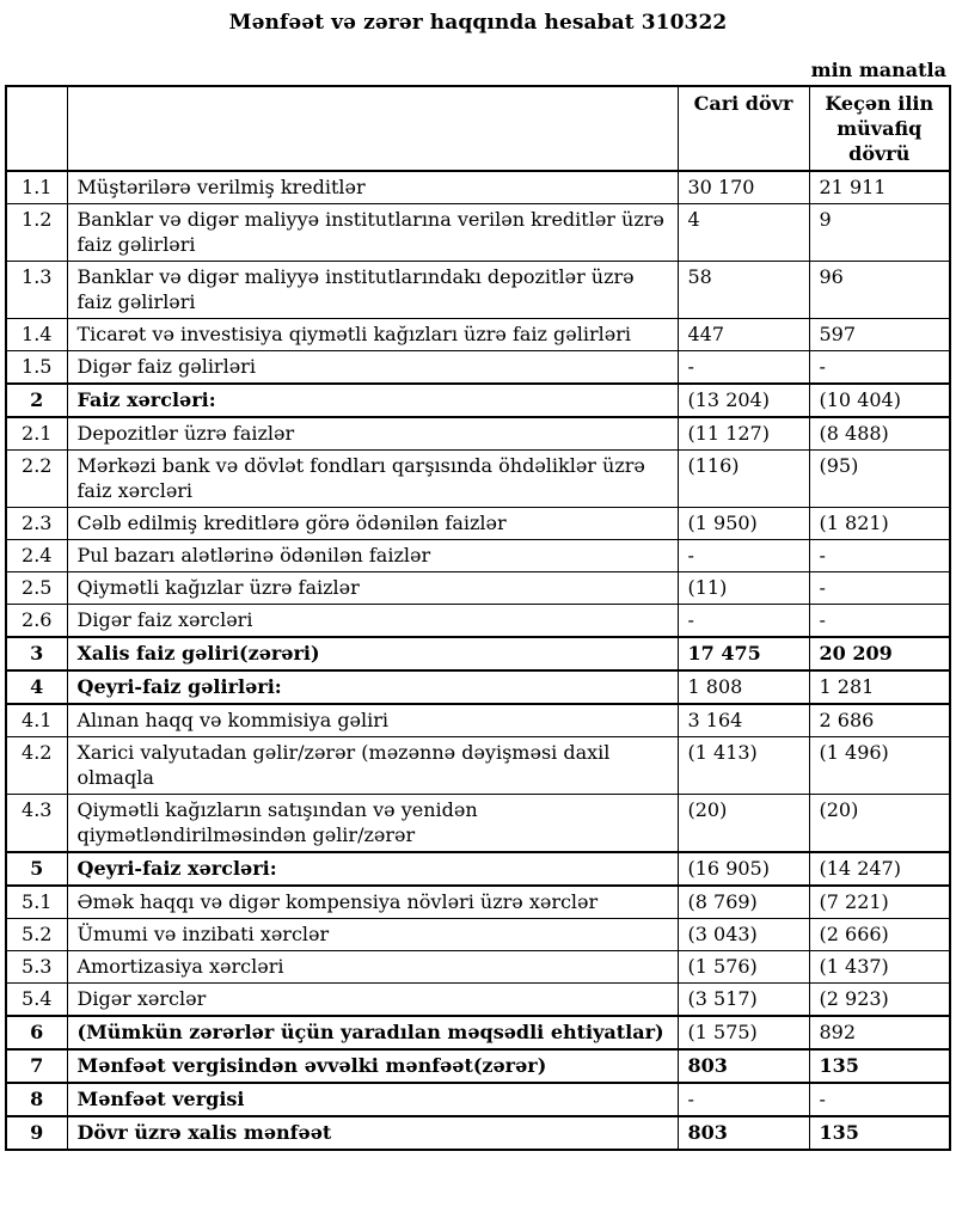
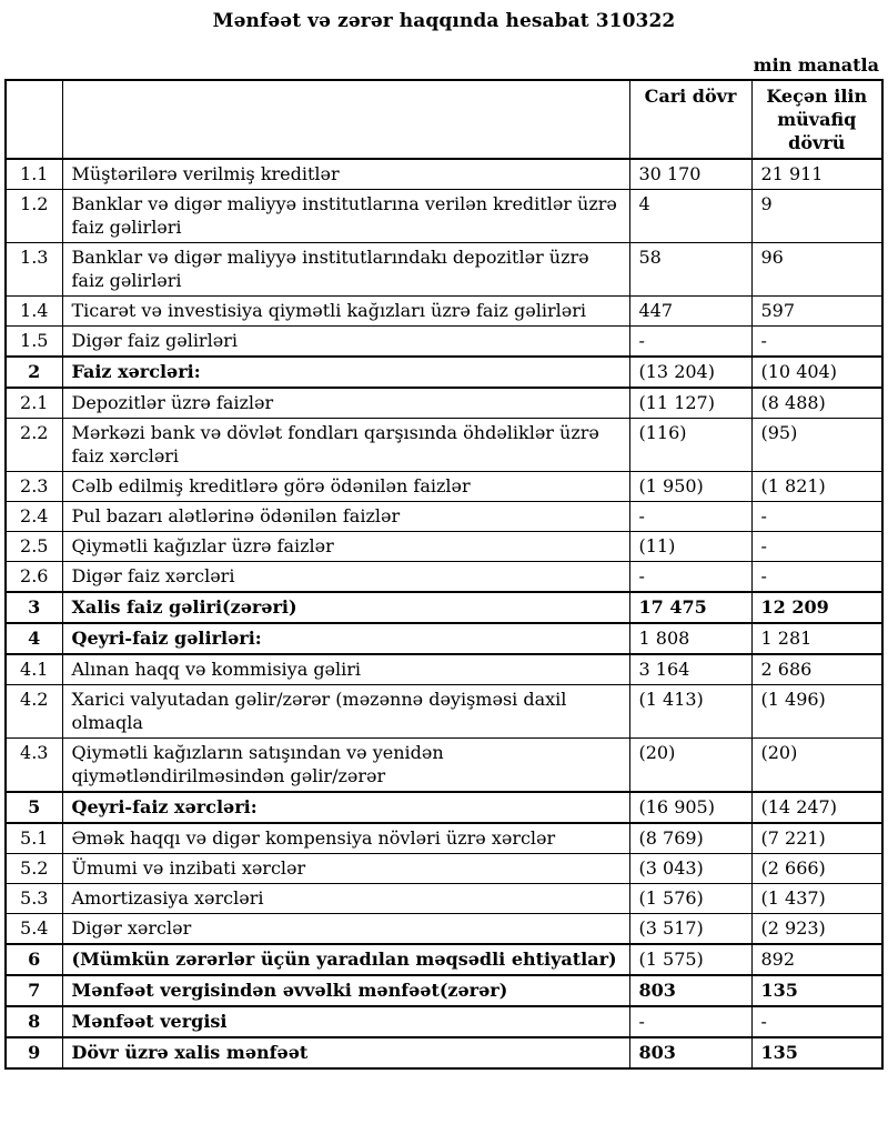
  Mənfəət və zərər haqqında hesabat 310322
  min manatla
  		Cari dövr	Keçən ilin müvafiq dövrü
  1.1	Müştərilərə verilmiş kreditlər	30 170	21 911
  1.2	Banklar və digər maliyyə institutlarına verilən kreditlər üzrə faiz gəlirləri	4	9
  1.3	Banklar və digər maliyyə institutlarındakı depozitlər üzrə faiz gəlirləri	58	96
  1.4	Ticarət və investisiya qiymətli kağızları üzrə faiz gəlirləri	447	597
  1.5	Digər faiz gəlirləri	-	-
  2	Faiz xərcləri:	(13 204)	(10 404)
  2.1	Depozitlər üzrə faizlər	(11 127)	(8 488)
  2.2	Mərkəzi bank və dövlət fondları qarşısında öhdəliklər üzrə faiz xərcləri	(116)	(95)
  2.3	Cəlb edilmiş kreditlərə görə ödənilən faizlər	(1 950)	(1 821)
  2.4	Pul bazarı alətlərinə ödənilən faizlər	-	-
  2.5	Qiymətli kağızlar üzrə faizlər	(11)	-
  2.6	Digər faiz xərcləri	-	-
- 3	Xalis faiz gəliri(zərəri)	17 475	20 209
+ 3	Xalis faiz gəliri(zərəri)	17 475	12 209
  4	Qeyri-faiz gəlirləri:	1 808	1 281
  4.1	Alınan haqq və kommisiya gəliri	3 164	2 686
  4.2	Xarici valyutadan gəlir/zərər (məzənnə dəyişməsi daxil olmaqla	(1 413)	(1 496)
  4.3	Qiymətli kağızların satışından və yenidən qiymətləndirilməsindən gəlir/zərər	(20)	(20)
  5	Qeyri-faiz xərcləri:	(16 905)	(14 247)
  5.1	Əmək haqqı və digər kompensiya növləri üzrə xərclər	(8 769)	(7 221)
  5.2	Ümumi və inzibati xərclər	(3 043)	(2 666)
  5.3	Amortizasiya xərcləri	(1 576)	(1 437)
  5.4	Digər xərclər	(3 517)	(2 923)
  6	(Mümkün zərərlər üçün yaradılan məqsədli ehtiyatlar)	(1 575)	892
  7	Mənfəət vergisindən əvvəlki mənfəət(zərər)	803	135
  8	Mənfəət vergisi	-	-
  9	Dövr üzrə xalis mənfəət	803	135
